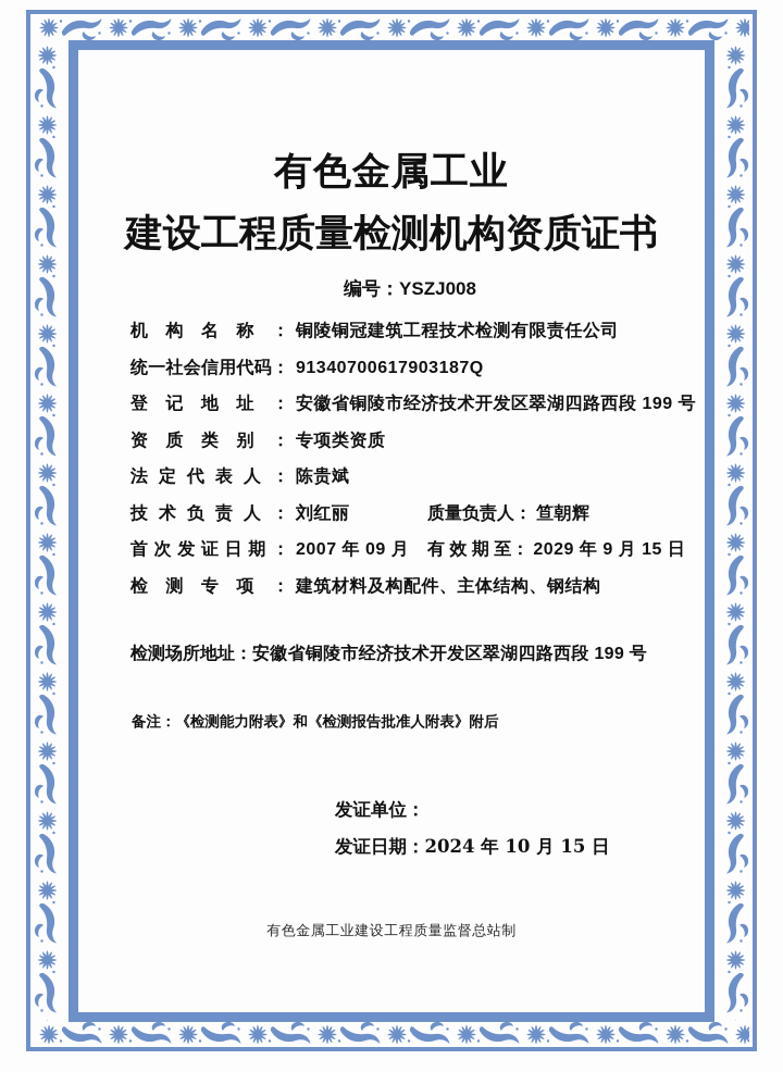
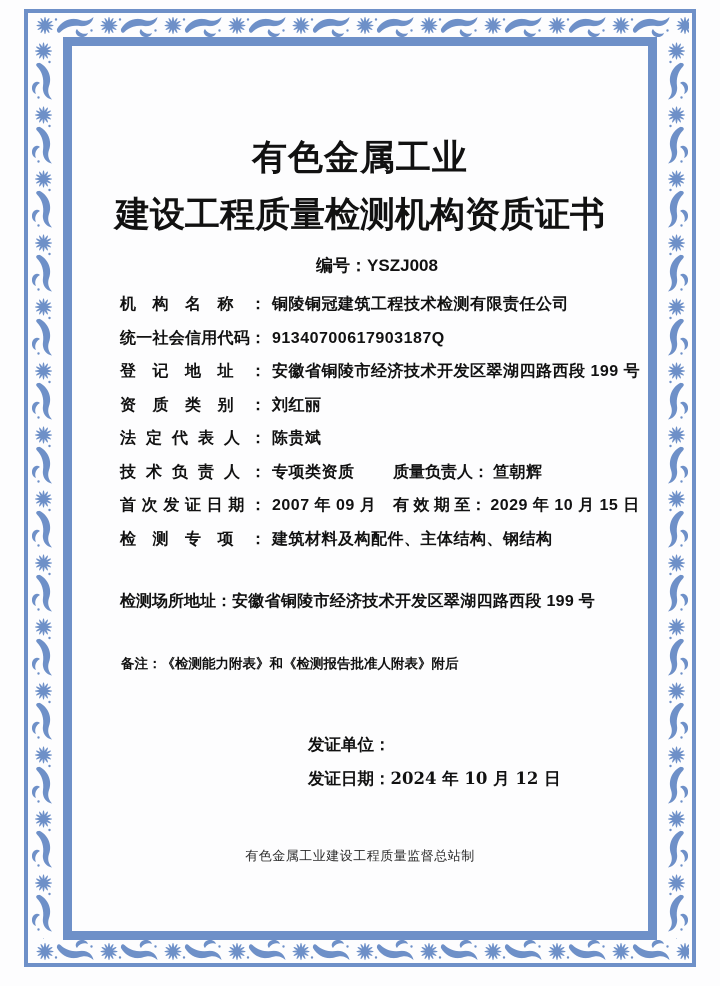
  有色金属工业
  建设工程质量检测机构资质证书
  编号：YSZJ008
  机构名称： 铜陵铜冠建筑工程技术检测有限责任公司
  统一社会信用代码： 91340700617903187Q
  登记地址： 安徽省铜陵市经济技术开发区翠湖四路西段 199 号
- 资质类别： 专项类资质
+ 资质类别： 刘红丽
  法定代表人： 陈贵斌
- 技术负责人： 刘红丽 质量负责人： 笪朝辉
+ 技术负责人： 专项类资质 质量负责人： 笪朝辉
- 首次发证日期： 2007 年 09 月 有 效 期 至： 2029 年 9 月 15 日
+ 首次发证日期： 2007 年 09 月 有 效 期 至： 2029 年 10 月 15 日
  检测专项： 建筑材料及构配件、主体结构、钢结构
  检测场所地址：安徽省铜陵市经济技术开发区翠湖四路西段 199 号
  备注：《检测能力附表》和《检测报告批准人附表》附后
  发证单位：
- 发证日期：2024 年 10 月 15 日
+ 发证日期：2024 年 10 月 12 日
  有色金属工业建设工程质量监督总站制
